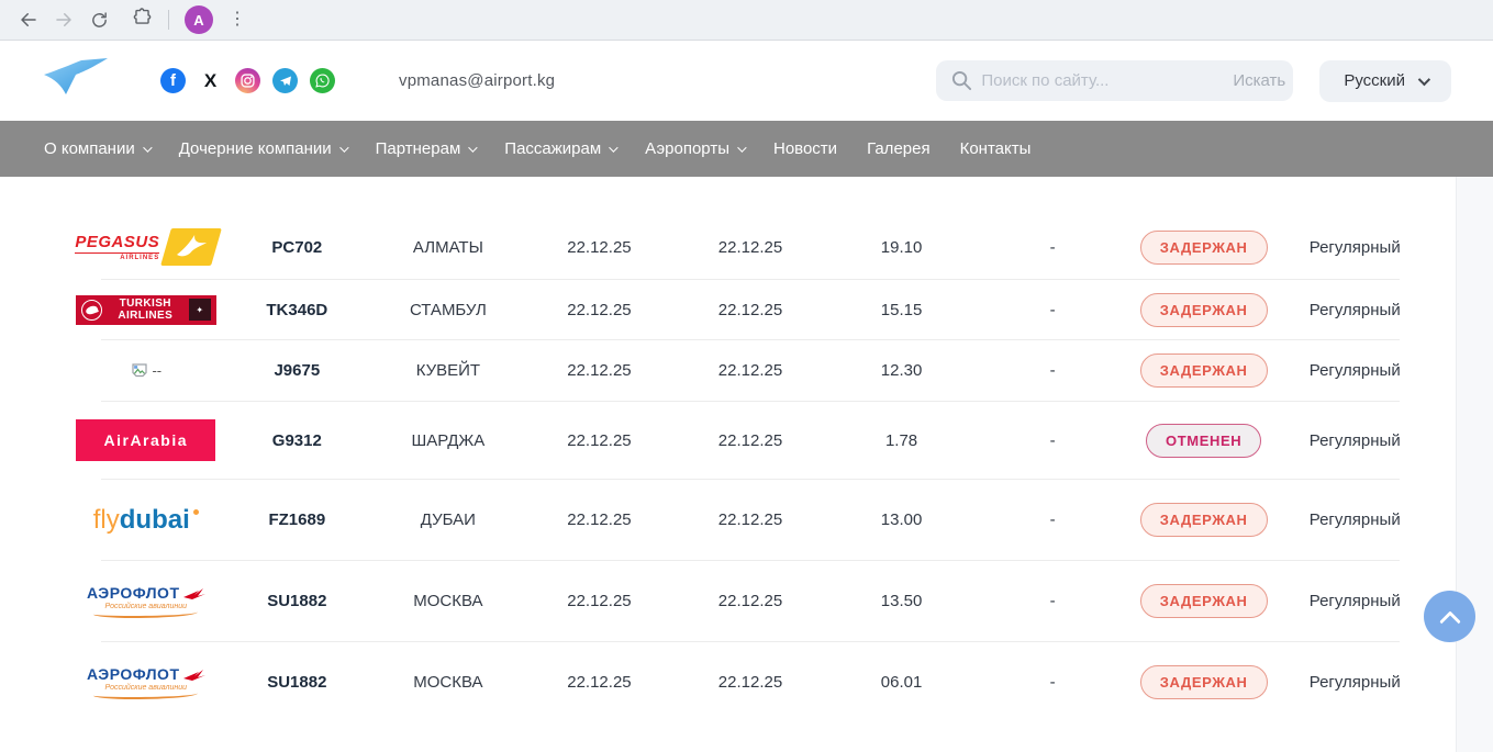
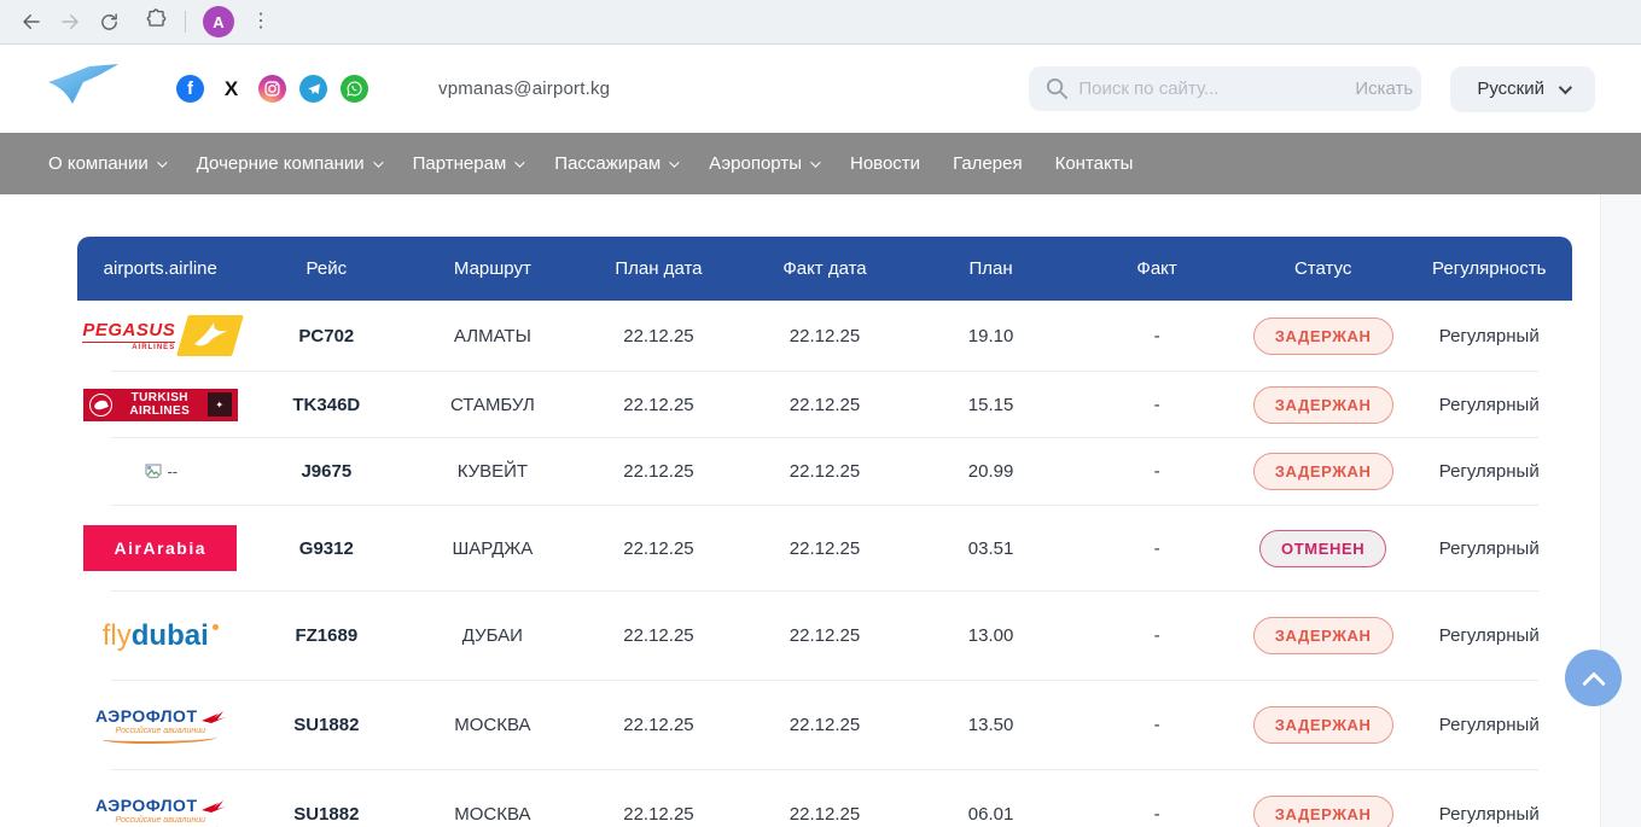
  A
  ⋮
  f
  X
  vpmanas@airport.kg
  Поиск по сайту...
  Искать
  Русский
  О компании
  Дочерние компании
  Партнерам
  Пассажирам
  Аэропорты
  Новости
  Галерея
  Контакты
+ airports.airline
+ Рейс
+ Маршрут
+ План дата
+ Факт дата
+ План
+ Факт
+ Статус
+ Регулярность
  PEGASUS
  PC702
  АЛМАТЫ
  22.12.25
  22.12.25
  19.10
  -
  ЗАДЕРЖАН
  Регулярный
  TURKISH
  AIRLINES
  ✦
  TK346D
  СТАМБУЛ
  22.12.25
  22.12.25
  15.15
  -
  ЗАДЕРЖАН
  Регулярный
  --
  J9675
  КУВЕЙТ
  22.12.25
  22.12.25
- 12.30
+ 20.99
  -
  ЗАДЕРЖАН
  Регулярный
  AirArabia
  G9312
  ШАРДЖА
  22.12.25
  22.12.25
- 1.78
+ 03.51
  -
  ОТМЕНЕН
  Регулярный
  fly
  dubai
  FZ1689
  ДУБАИ
  22.12.25
  22.12.25
  13.00
  -
  ЗАДЕРЖАН
  Регулярный
  АЭРОФЛОТ
  SU1882
  МОСКВА
  22.12.25
  22.12.25
  13.50
  -
  ЗАДЕРЖАН
  Регулярный
  АЭРОФЛОТ
  SU1882
  МОСКВА
  22.12.25
  22.12.25
  06.01
  -
  ЗАДЕРЖАН
  Регулярный
